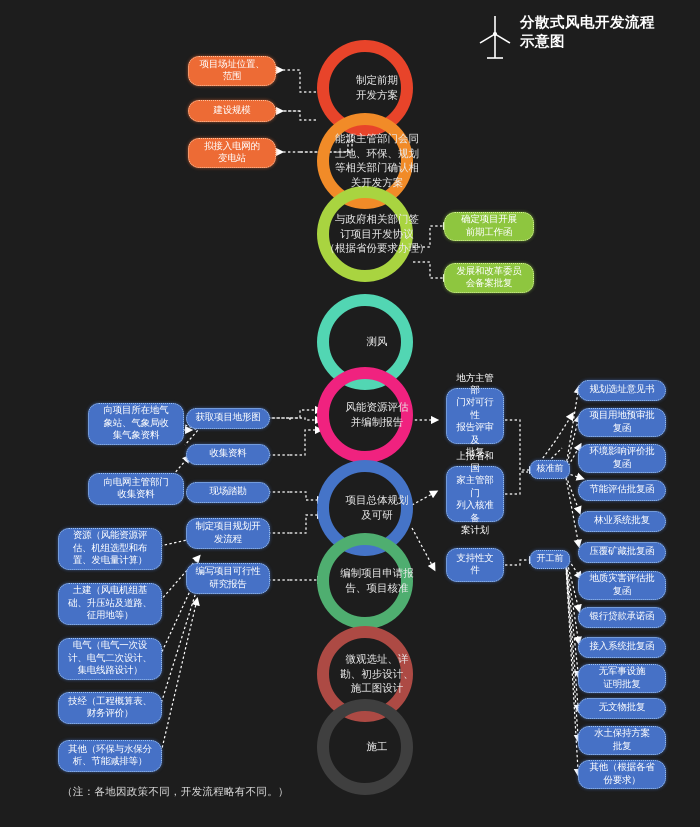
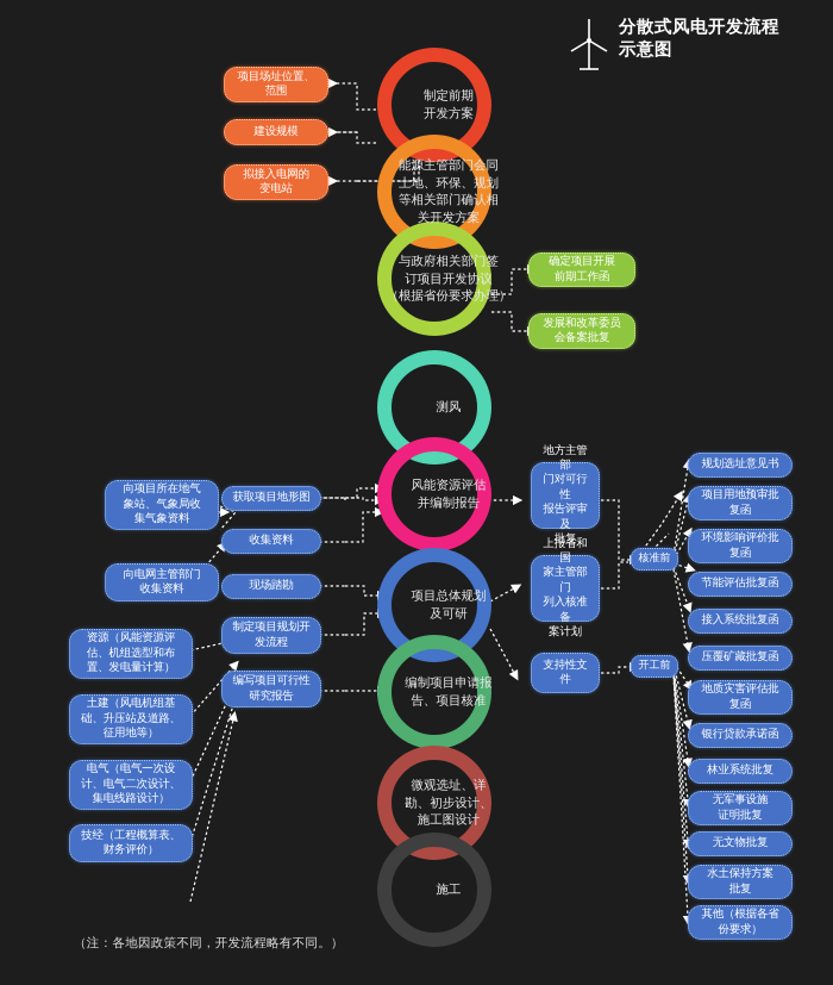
  分散式风电开发流程
  示意图
  制定前期
  开发方案
  能源主管部门会同
  土地、环保、规划
  等相关部门确认相
  关开发方案
  与政府相关部门签
  订项目开发协议
  （根据省份要求办理）
  测风
  风能资源评估
  并编制报告
  项目总体规划
  及可研
  编制项目申请报
  告、项目核准
  微观选址、详
  勘、初步设计、
  施工图设计
  施工
  项目场址位置、
  范围
  建设规模
  拟接入电网的
  变电站
  确定项目开展
  前期工作函
  发展和改革委员
  会备案批复
  向项目所在地气
  象站、气象局收
  集气象资料
  向电网主管部门
  收集资料
  资源（风能资源评
  估、机组选型和布
  置、发电量计算）
  土建（风电机组基
  础、升压站及道路、
  征用地等）
  电气（电气一次设
  计、电气二次设计、
  集电线路设计）
  技经（工程概算表、
  财务评价）
- 其他（环保与水保分
- 析、节能减排等）
  获取项目地形图
  收集资料
  现场踏勘
  制定项目规划开
  发流程
  编写项目可行性
  研究报告
  地方主管部
  门对可行性
  报告评审及
  上报省和国
  家主管部门
  列入核准备
  案计划
  支持性文件
  核准前
  开工前
  规划选址意见书
  项目用地预审批
  复函
  环境影响评价批
  复函
  节能评估批复函
- 林业系统批复
+ 接入系统批复函
  压覆矿藏批复函
  地质灾害评估批
  复函
  银行贷款承诺函
- 接入系统批复函
+ 林业系统批复
  无军事设施
  证明批复
  无文物批复
  水土保持方案
  批复
  其他（根据各省
  份要求）
  （注：各地因政策不同，开发流程略有不同。）
